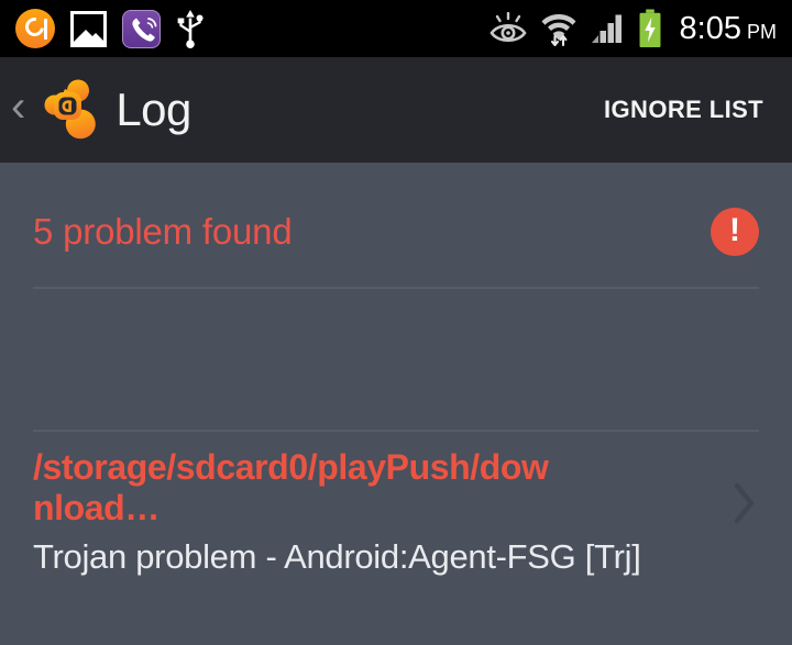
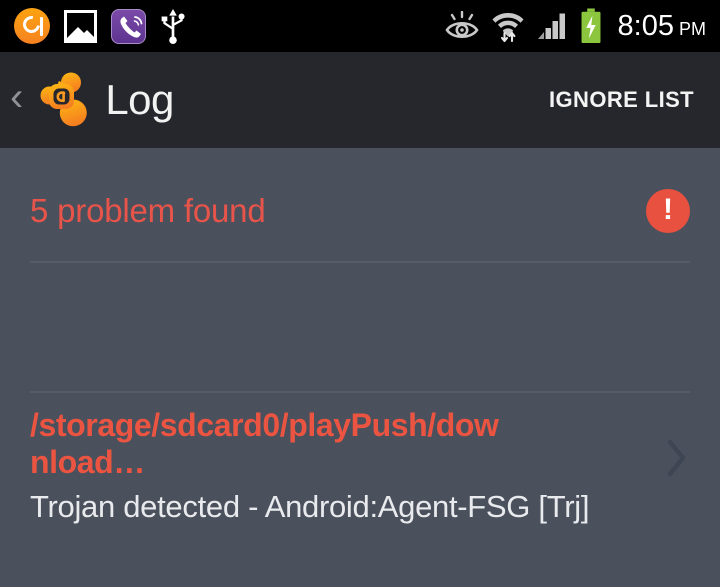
  8:05
  PM
  ‹
  Log
  IGNORE LIST
  5 problem found
  !
  /storage/sdcard0/playPush/download…
- Trojan problem - Android:Agent-FSG [Trj]
+ Trojan detected - Android:Agent-FSG [Trj]
